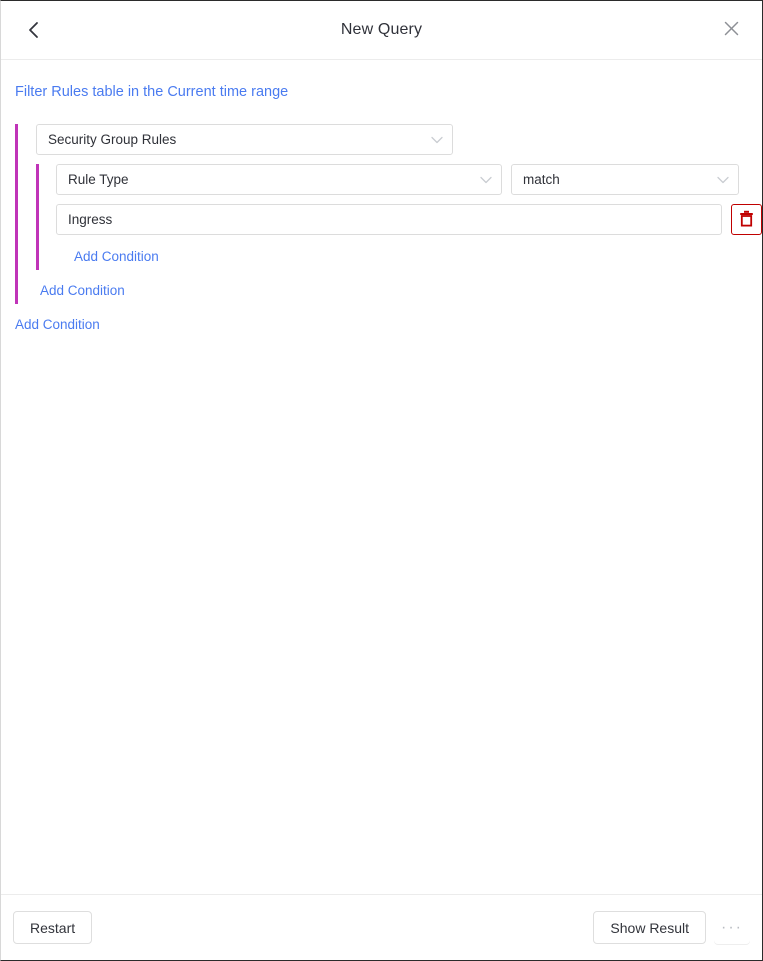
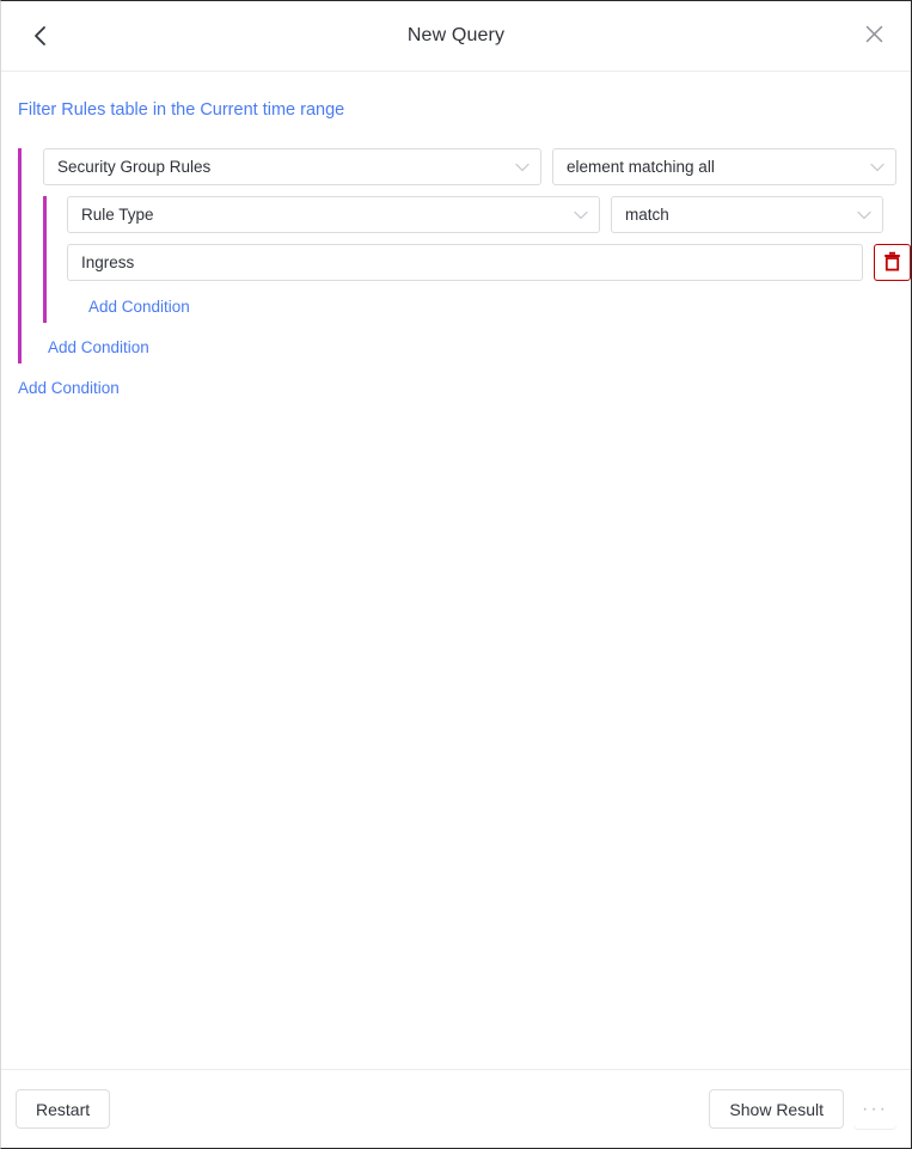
  New Query
  Filter Rules table in the Current time range
  Security Group Rules
+ element matching all
  Rule Type
  match
  Ingress
  Add Condition
  Add Condition
  Add Condition
  Restart
  Show Result
  ···
